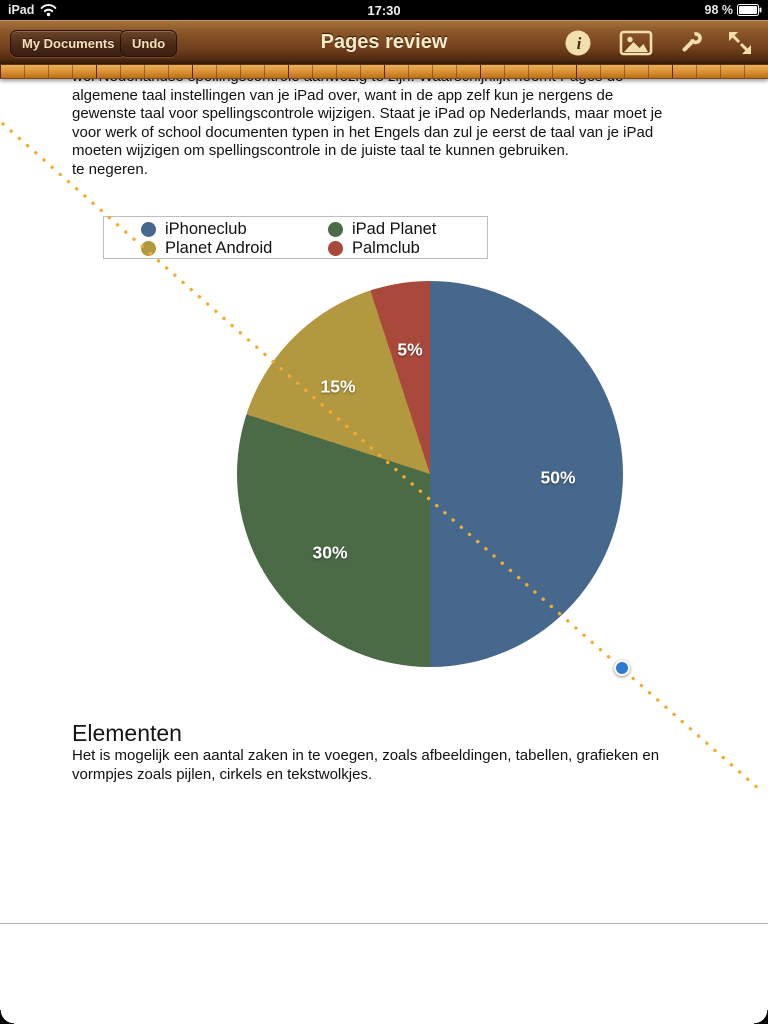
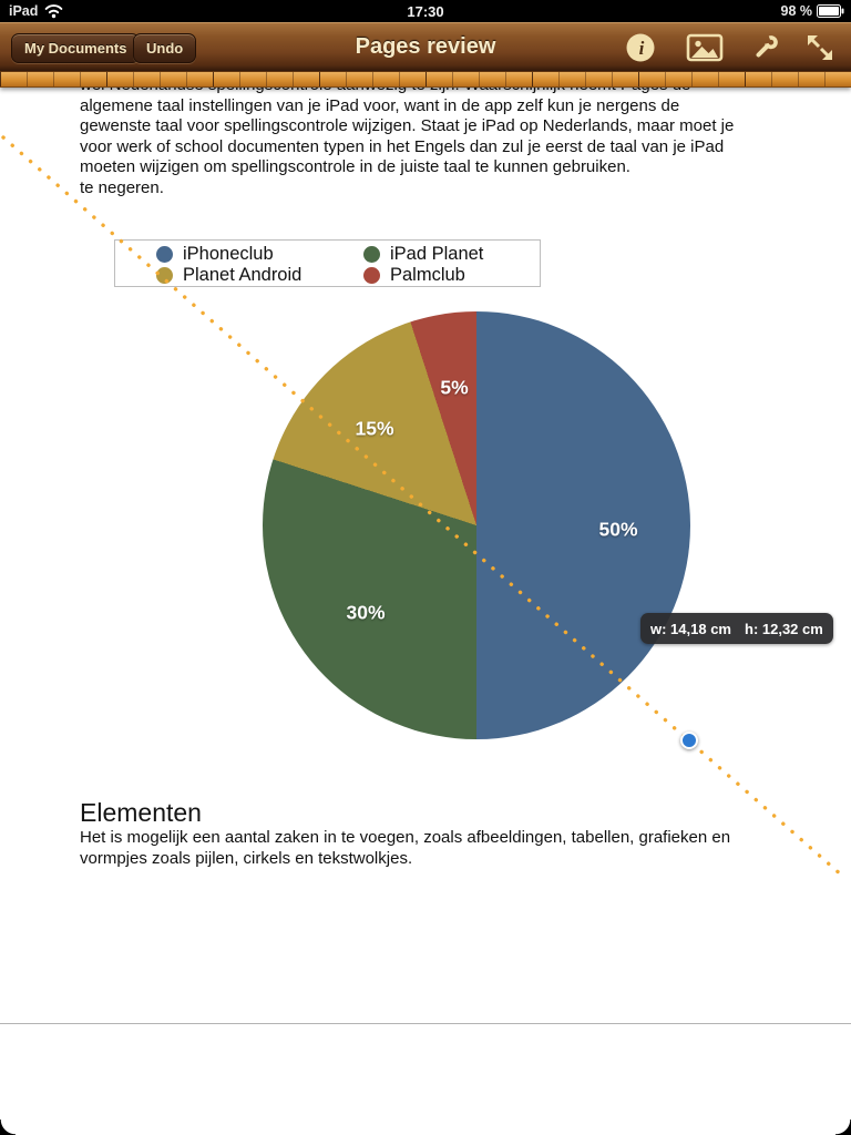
- algemene taal instellingen van je iPad over, want in de app zelf kun je nergens de
+ algemene taal instellingen van je iPad voor, want in de app zelf kun je nergens de
  gewenste taal voor spellingscontrole wijzigen. Staat je iPad op Nederlands, maar moet je
  voor werk of school documenten typen in het Engels dan zul je eerst de taal van je iPad
  moeten wijzigen om spellingscontrole in de juiste taal te kunnen gebruiken.
  te negeren.
  iPhoneclub
  iPad Planet
  Planet Android
  Palmclub
  50%
  30%
  15%
  5%
  Elementen
  Het is mogelijk een aantal zaken in te voegen, zoals afbeeldingen, tabellen, grafieken en
  vormpjes zoals pijlen, cirkels en tekstwolkjes.
+ w: 14,18 cm
+ h: 12,32 cm
  iPad
  17:30
  98 %
  My Documents
  Undo
  Pages review
  i
